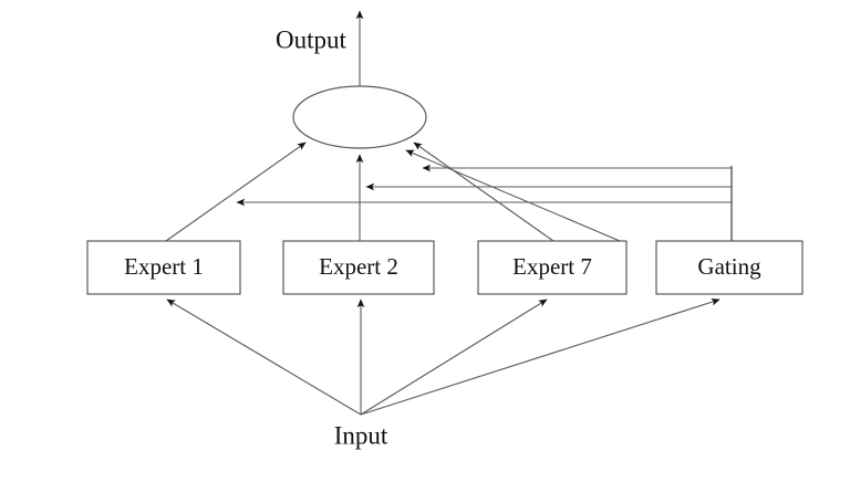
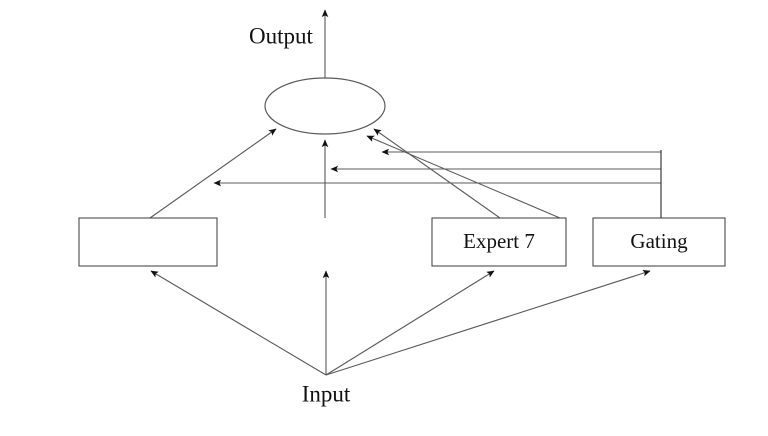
  Output
  Input
- Expert 1
- Expert 2
  Expert 7
  Gating
